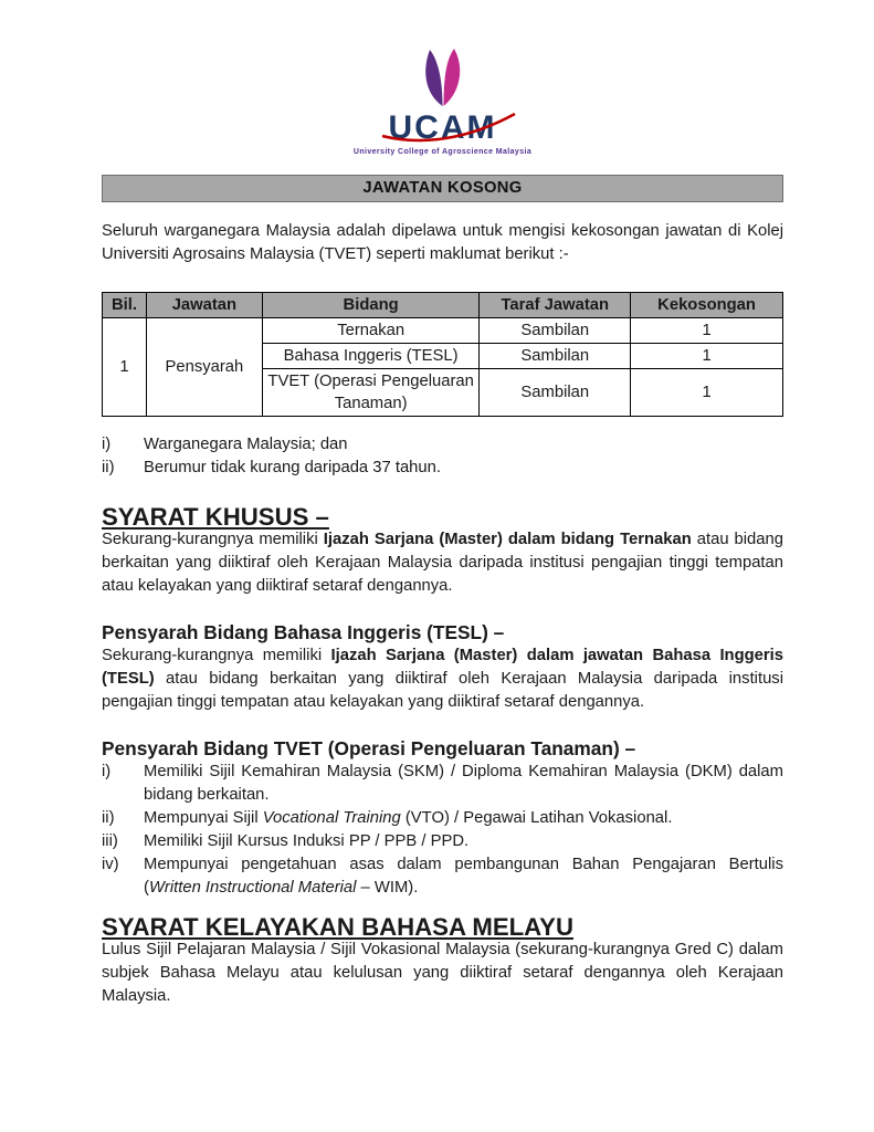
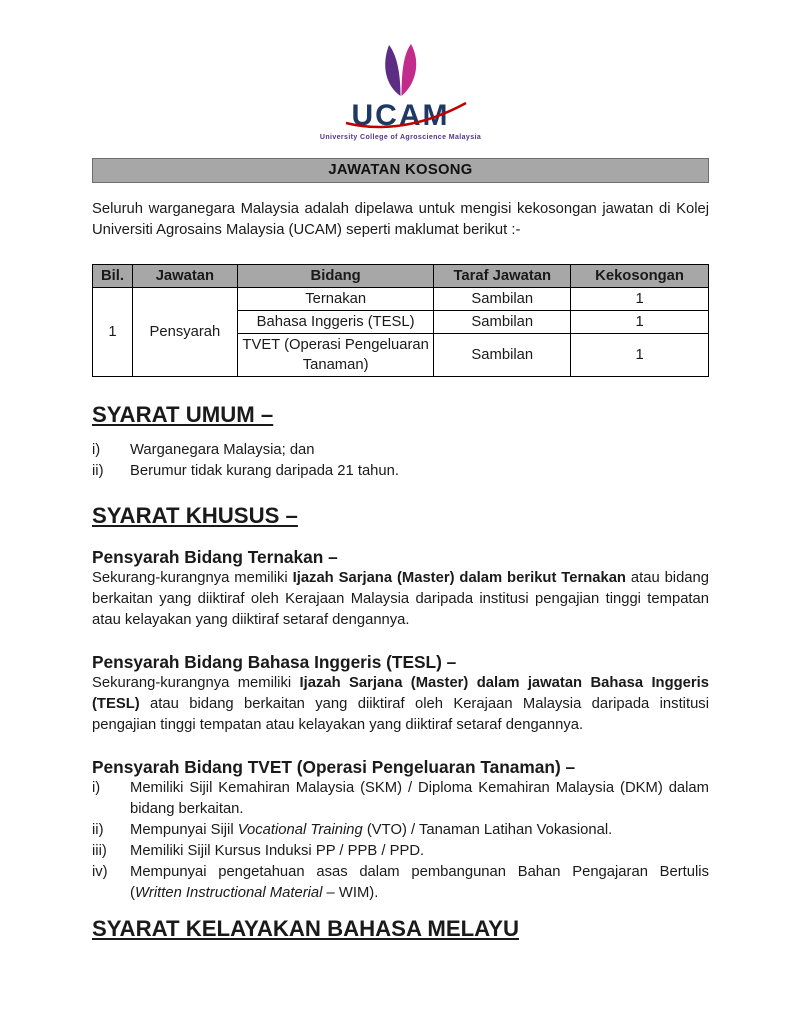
  UCA
  JAWATAN KOSONG
- Seluruh warganegara Malaysia adalah dipelawa untuk mengisi kekosongan jawatan di Kolej Universiti Agrosains Malaysia (TVET) seperti maklumat berikut :-
+ Seluruh warganegara Malaysia adalah dipelawa untuk mengisi kekosongan jawatan di Kolej Universiti Agrosains Malaysia (UCAM) seperti maklumat berikut :-
  Bil.	Jawatan	Bidang	Taraf Jawatan	Kekosongan
  1	Pensyarah	Ternakan	Sambilan	1
  Bahasa Inggeris (TESL)	Sambilan	1
  TVET (Operasi Pengeluaran Tanaman)	Sambilan	1
+ SYARAT UMUM –
  i)
  Warganegara Malaysia; dan
  ii)
- Berumur tidak kurang daripada 37 tahun.
+ Berumur tidak kurang daripada 21 tahun.
  SYARAT KHUSUS –
+ Pensyarah Bidang Ternakan –
- Sekurang-kurangnya memiliki Ijazah Sarjana (Master) dalam bidang Ternakan atau bidang berkaitan yang diiktiraf oleh Kerajaan Malaysia daripada institusi pengajian tinggi tempatan atau kelayakan yang diiktiraf setaraf dengannya.
+ Sekurang-kurangnya memiliki Ijazah Sarjana (Master) dalam berikut Ternakan atau bidang berkaitan yang diiktiraf oleh Kerajaan Malaysia daripada institusi pengajian tinggi tempatan atau kelayakan yang diiktiraf setaraf dengannya.
  Pensyarah Bidang Bahasa Inggeris (TESL) –
  Sekurang-kurangnya memiliki Ijazah Sarjana (Master) dalam jawatan Bahasa Inggeris (TESL) atau bidang berkaitan yang diiktiraf oleh Kerajaan Malaysia daripada institusi pengajian tinggi tempatan atau kelayakan yang diiktiraf setaraf dengannya.
  Pensyarah Bidang TVET (Operasi Pengeluaran Tanaman) –
  i)
  Memiliki Sijil Kemahiran Malaysia (SKM) / Diploma Kemahiran Malaysia (DKM) dalam bidang berkaitan.
  ii)
- Mempunyai Sijil Vocational Training (VTO) / Pegawai Latihan Vokasional.
+ Mempunyai Sijil Vocational Training (VTO) / Tanaman Latihan Vokasional.
  iii)
  Memiliki Sijil Kursus Induksi PP / PPB / PPD.
  iv)
  Mempunyai pengetahuan asas dalam pembangunan Bahan Pengajaran Bertulis (Written Instructional Material – WIM).
  SYARAT KELAYAKAN BAHASA MELAYU
- Lulus Sijil Pelajaran Malaysia / Sijil Vokasional Malaysia (sekurang-kurangnya Gred C) dalam subjek Bahasa Melayu atau kelulusan yang diiktiraf setaraf dengannya oleh Kerajaan Malaysia.
